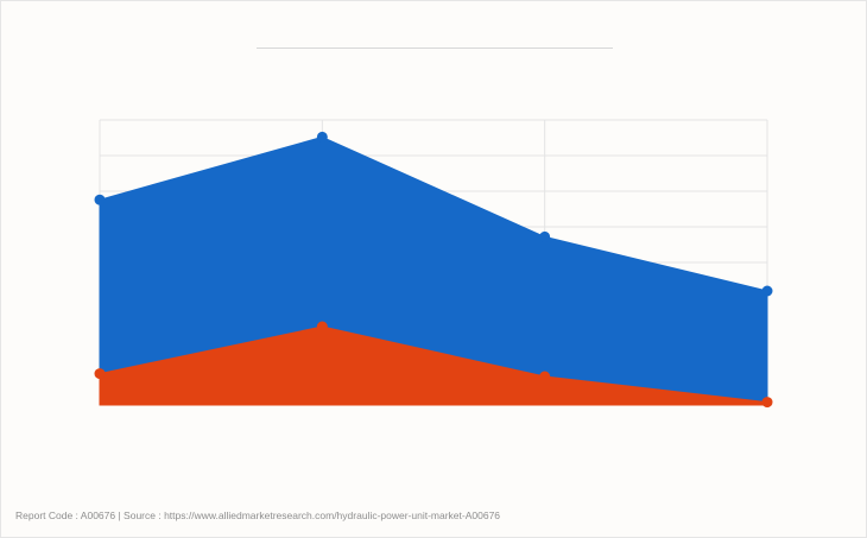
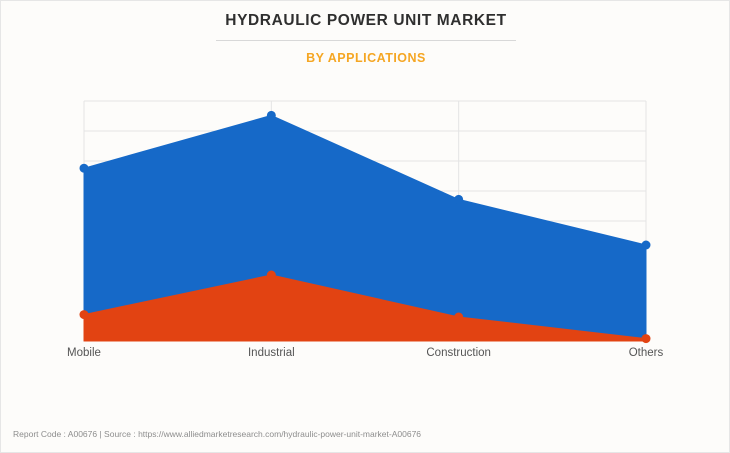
+ HYDRAULIC POWER UNIT MARKET
+ BY APPLICATIONS
+ Mobile
+ Industrial
+ Construction
+ Others
  Report Code : A00676 | Source : https://www.alliedmarketresearch.com/hydraulic-power-unit-market-A00676
